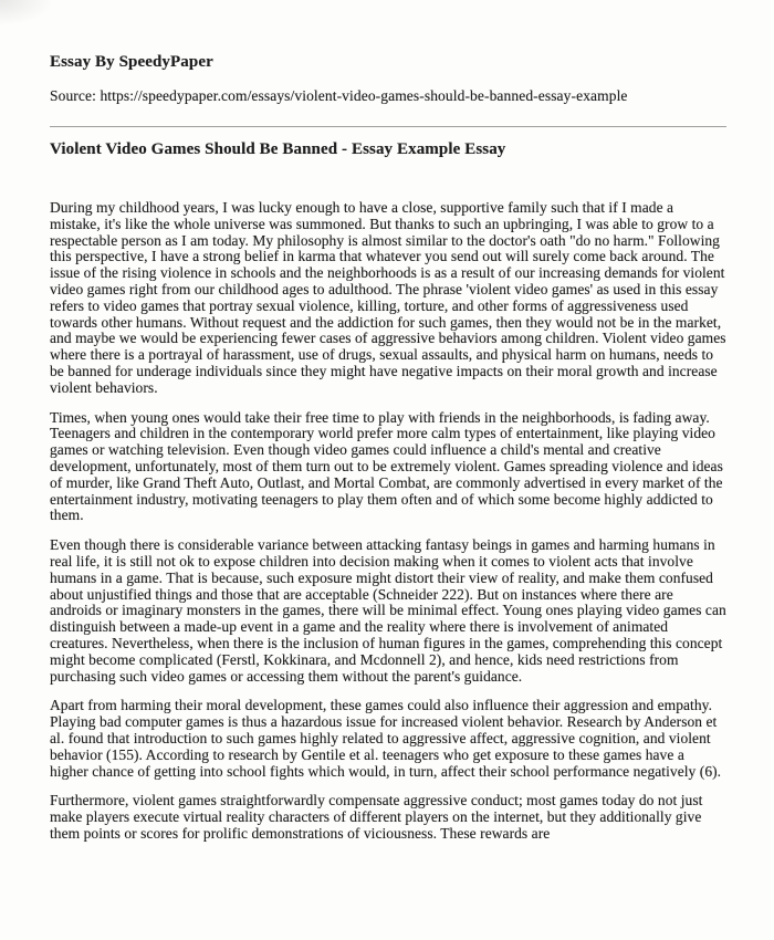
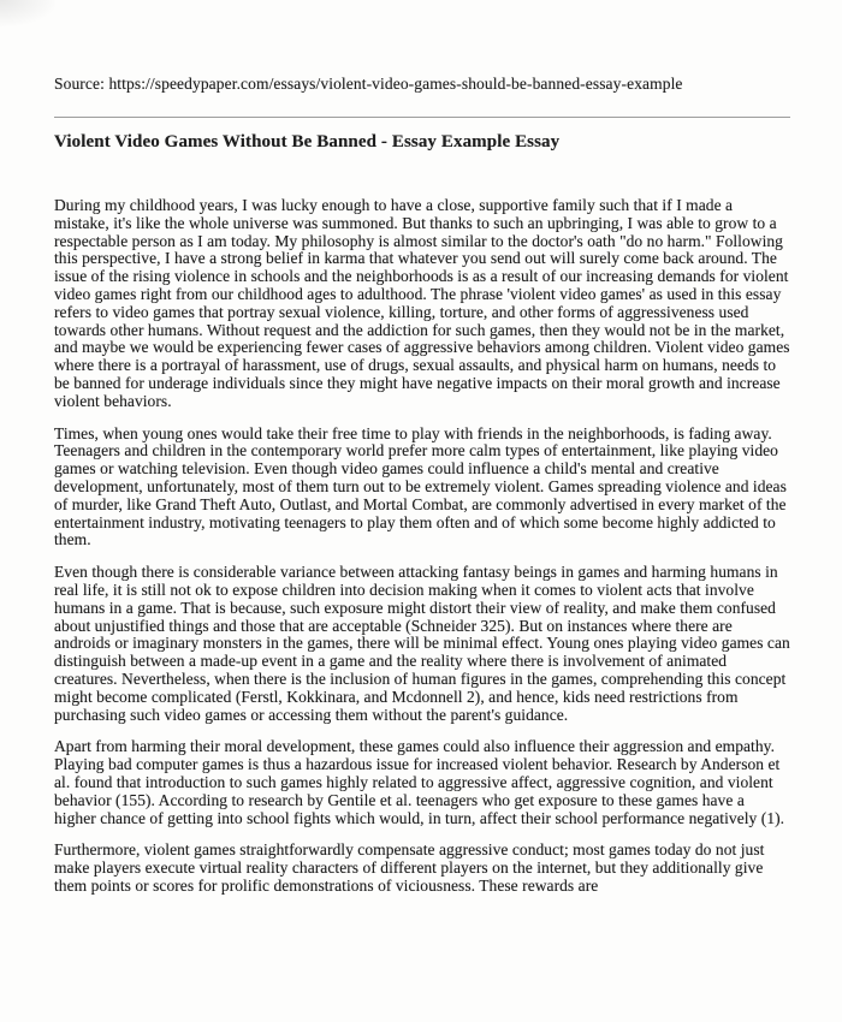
- Essay By SpeedyPaper
  Source: https://speedypaper.com/essays/violent-video-games-should-be-banned-essay-example
- Violent Video Games Should Be Banned - Essay Example Essay
+ Violent Video Games Without Be Banned - Essay Example Essay
  During my childhood years, I was lucky enough to have a close, supportive family such that if I made a mistake, it's like the whole universe was summoned. But thanks to such an upbringing, I was able to grow to a respectable person as I am today. My philosophy is almost similar to the doctor's oath "do no harm." Following this perspective, I have a strong belief in karma that whatever you send out will surely come back around. The issue of the rising violence in schools and the neighborhoods is as a result of our increasing demands for violent video games right from our childhood ages to adulthood. The phrase 'violent video games' as used in this essay refers to video games that portray sexual violence, killing, torture, and other forms of aggressiveness used towards other humans. Without request and the addiction for such games, then they would not be in the market, and maybe we would be experiencing fewer cases of aggressive behaviors among children. Violent video games where there is a portrayal of harassment, use of drugs, sexual assaults, and physical harm on humans, needs to be banned for underage individuals since they might have negative impacts on their moral growth and increase violent behaviors.
  Times, when young ones would take their free time to play with friends in the neighborhoods, is fading away. Teenagers and children in the contemporary world prefer more calm types of entertainment, like playing video games or watching television. Even though video games could influence a child's mental and creative development, unfortunately, most of them turn out to be extremely violent. Games spreading violence and ideas of murder, like Grand Theft Auto, Outlast, and Mortal Combat, are commonly advertised in every market of the entertainment industry, motivating teenagers to play them often and of which some become highly addicted to them.
- Even though there is considerable variance between attacking fantasy beings in games and harming humans in real life, it is still not ok to expose children into decision making when it comes to violent acts that involve humans in a game. That is because, such exposure might distort their view of reality, and make them confused about unjustified things and those that are acceptable (Schneider 222). But on instances where there are androids or imaginary monsters in the games, there will be minimal effect. Young ones playing video games can distinguish between a made-up event in a game and the reality where there is involvement of animated creatures. Nevertheless, when there is the inclusion of human figures in the games, comprehending this concept might become complicated (Ferstl, Kokkinara, and Mcdonnell 2), and hence, kids need restrictions from purchasing such video games or accessing them without the parent's guidance.
+ Even though there is considerable variance between attacking fantasy beings in games and harming humans in real life, it is still not ok to expose children into decision making when it comes to violent acts that involve humans in a game. That is because, such exposure might distort their view of reality, and make them confused about unjustified things and those that are acceptable (Schneider 325). But on instances where there are androids or imaginary monsters in the games, there will be minimal effect. Young ones playing video games can distinguish between a made-up event in a game and the reality where there is involvement of animated creatures. Nevertheless, when there is the inclusion of human figures in the games, comprehending this concept might become complicated (Ferstl, Kokkinara, and Mcdonnell 2), and hence, kids need restrictions from purchasing such video games or accessing them without the parent's guidance.
- Apart from harming their moral development, these games could also influence their aggression and empathy. Playing bad computer games is thus a hazardous issue for increased violent behavior. Research by Anderson et al. found that introduction to such games highly related to aggressive affect, aggressive cognition, and violent behavior (155). According to research by Gentile et al. teenagers who get exposure to these games have a higher chance of getting into school fights which would, in turn, affect their school performance negatively (6).
+ Apart from harming their moral development, these games could also influence their aggression and empathy. Playing bad computer games is thus a hazardous issue for increased violent behavior. Research by Anderson et al. found that introduction to such games highly related to aggressive affect, aggressive cognition, and violent behavior (155). According to research by Gentile et al. teenagers who get exposure to these games have a higher chance of getting into school fights which would, in turn, affect their school performance negatively (1).
  Furthermore, violent games straightforwardly compensate aggressive conduct; most games today do not just make players execute virtual reality characters of different players on the internet, but they additionally give them points or scores for prolific demonstrations of viciousness. These rewards are
